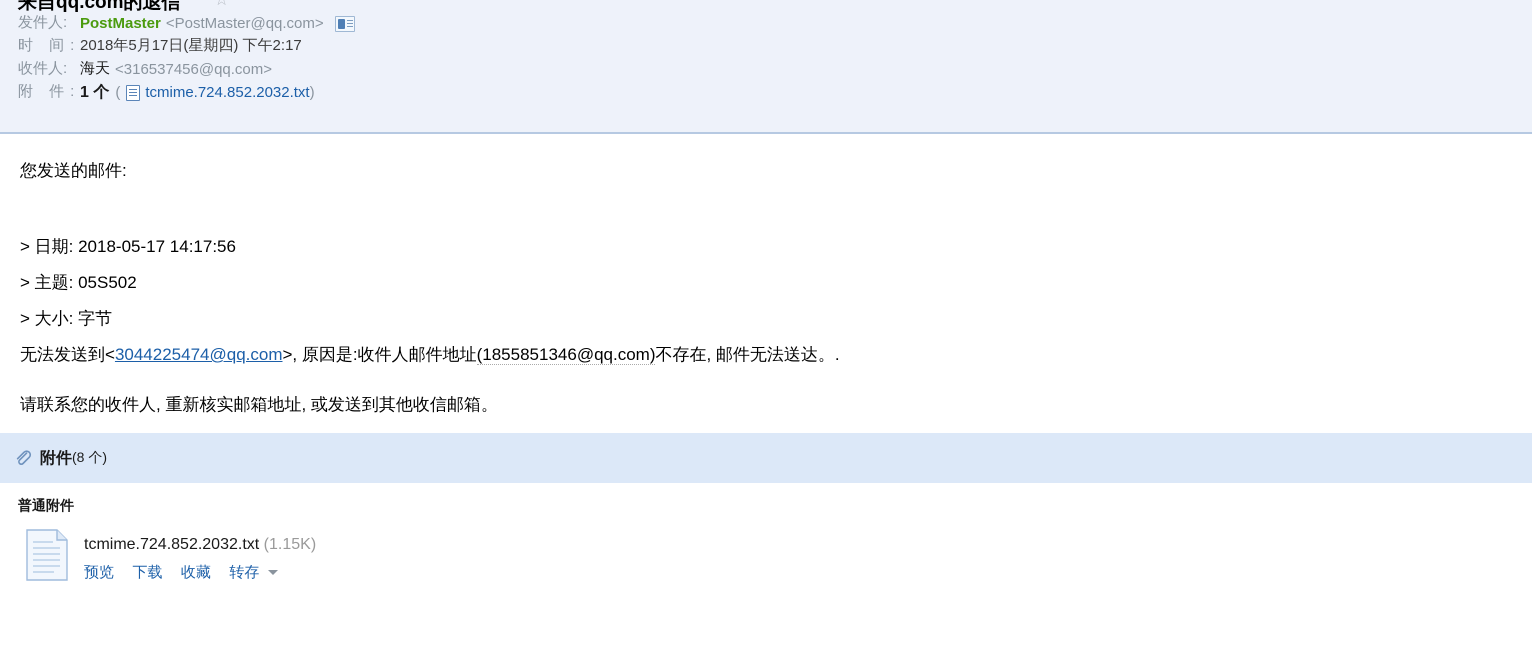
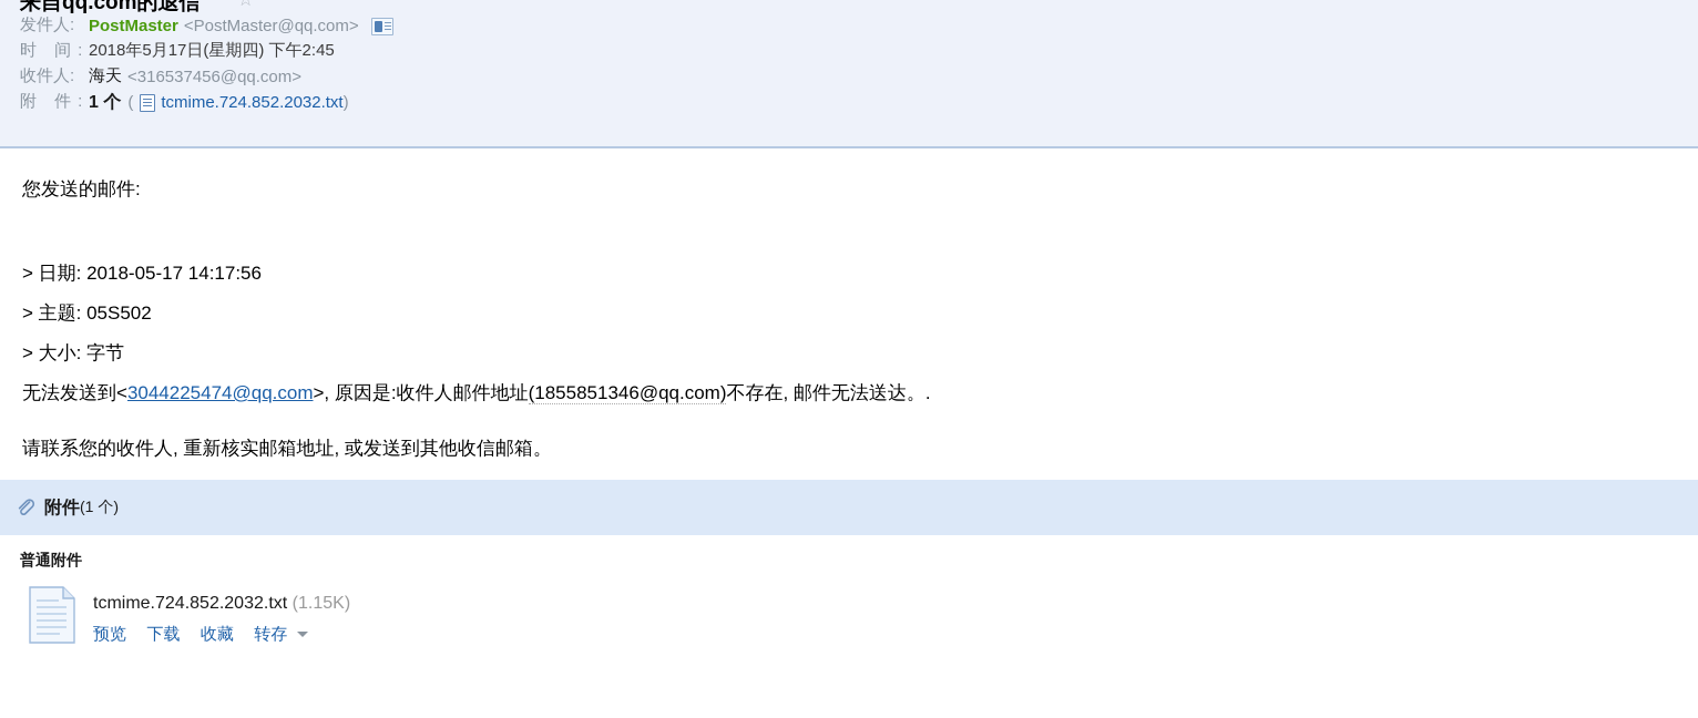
  来自qq.com的退信
  发件人:
  PostMaster
  <PostMaster@qq.com>
  时 间:
- 2018年5月17日(星期四) 下午2:17
+ 2018年5月17日(星期四) 下午2:45
  收件人:
  海天
  <316537456@qq.com>
  附 件:
  1 个
  (
  tcmime.724.852.2032.txt
  )
  您发送的邮件:
  > 日期: 2018-05-17 14:17:56
  > 主题: 05S502
  > 大小: 字节
  无法发送到<3044225474@qq.com>, 原因是:收件人邮件地址(1855851346@qq.com)不存在, 邮件无法送达。.
  请联系您的收件人, 重新核实邮箱地址, 或发送到其他收信邮箱。
  附件
- (8 个)
+ (1 个)
  普通附件
  tcmime.724.852.2032.txt (1.15K)
  预览 下载 收藏 转存
